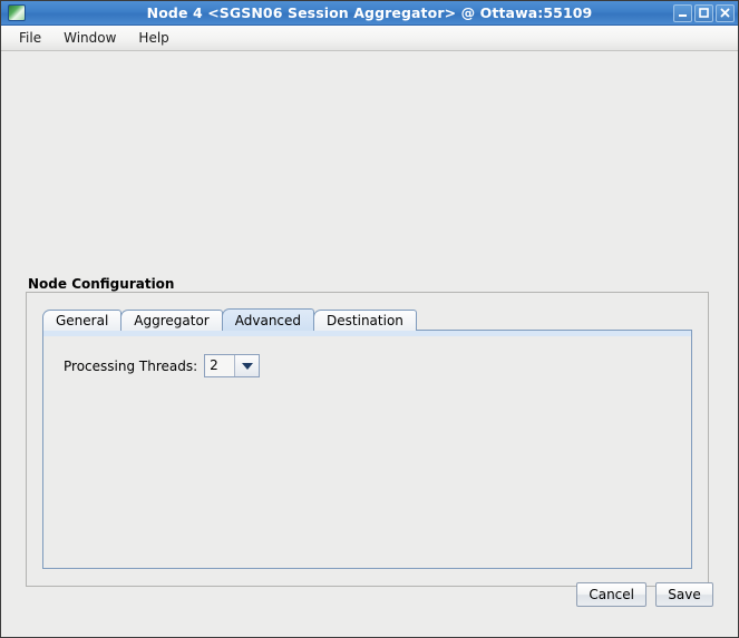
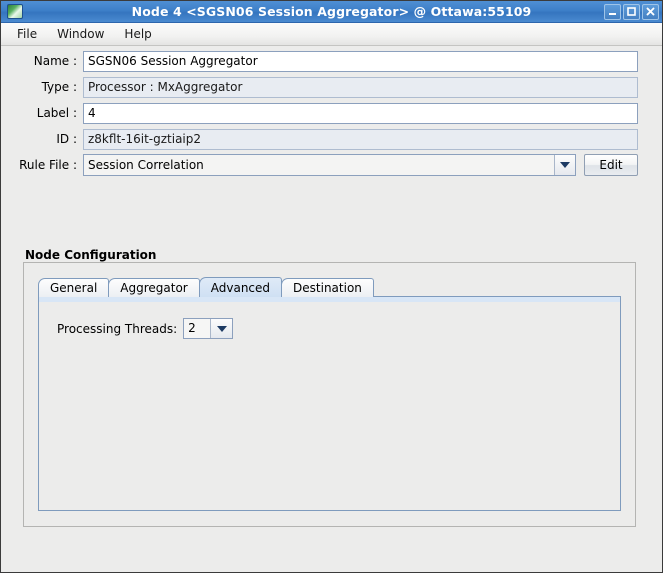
  Node 4 <SGSN06 Session Aggregator> @ Ottawa:55109
  File
  Window
  Help
+ Name :
+ SGSN06 Session Aggregator
+ Type :
+ Processor : MxAggregator
+ Label :
+ 4
+ ID :
+ z8kflt-16it-gztiaip2
+ Rule File :
+ Session Correlation
+ Edit
  Node Configuration
  General
  Aggregator
  Advanced
  Destination
  Processing Threads:
  2
- Cancel
- Save
